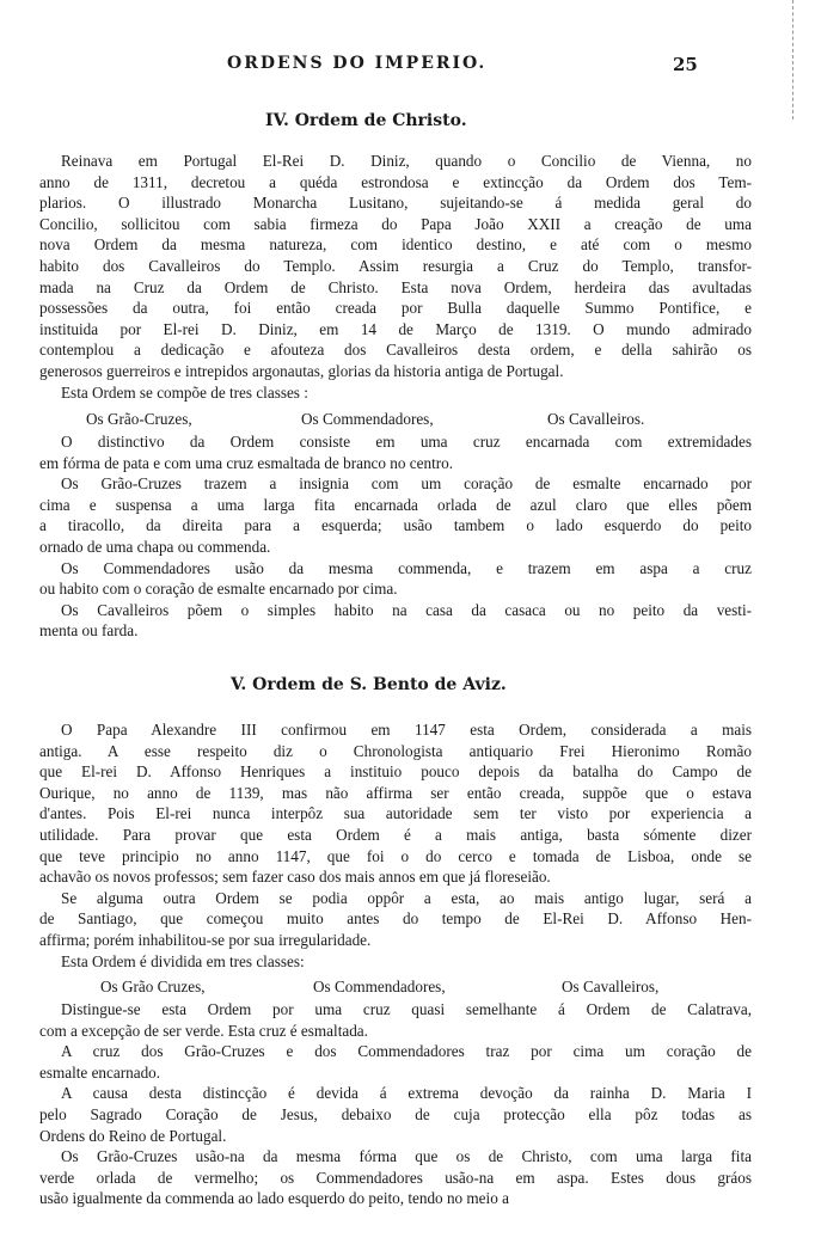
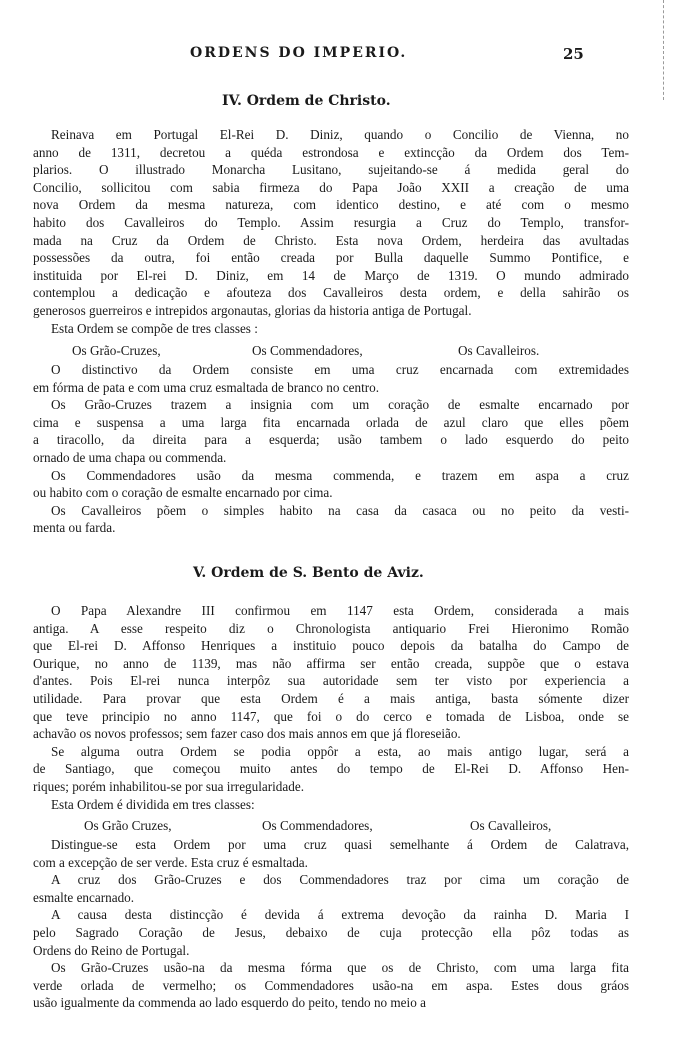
  ORDENS DO IMPERIO.
  25
  IV. Ordem de Christo.
  Reinava em Portugal El-Rei D. Diniz, quando o Concilio de Vienna, no
  anno de 1311, decretou a quéda estrondosa e extincção da Ordem dos Tem-
  plarios. O illustrado Monarcha Lusitano, sujeitando-se á medida geral do
  Concilio, sollicitou com sabia firmeza do Papa João XXII a creação de uma
  nova Ordem da mesma natureza, com identico destino, e até com o mesmo
  habito dos Cavalleiros do Templo. Assim resurgia a Cruz do Templo, transfor-
  mada na Cruz da Ordem de Christo. Esta nova Ordem, herdeira das avultadas
  possessões da outra, foi então creada por Bulla daquelle Summo Pontifice, e
  instituida por El-rei D. Diniz, em 14 de Março de 1319. O mundo admirado
  contemplou a dedicação e afouteza dos Cavalleiros desta ordem, e della sahirão os
  generosos guerreiros e intrepidos argonautas, glorias da historia antiga de Portugal.
  Esta Ordem se compõe de tres classes :
  Os Grão-Cruzes,
  Os Commendadores,
  Os Cavalleiros.
  O distinctivo da Ordem consiste em uma cruz encarnada com extremidades
  em fórma de pata e com uma cruz esmaltada de branco no centro.
  Os Grão-Cruzes trazem a insignia com um coração de esmalte encarnado por
  cima e suspensa a uma larga fita encarnada orlada de azul claro que elles põem
  a tiracollo, da direita para a esquerda; usão tambem o lado esquerdo do peito
  ornado de uma chapa ou commenda.
  Os Commendadores usão da mesma commenda, e trazem em aspa a cruz
  ou habito com o coração de esmalte encarnado por cima.
  Os Cavalleiros põem o simples habito na casa da casaca ou no peito da vesti-
  menta ou farda.
  V. Ordem de S. Bento de Aviz.
  O Papa Alexandre III confirmou em 1147 esta Ordem, considerada a mais
  antiga. A esse respeito diz o Chronologista antiquario Frei Hieronimo Romão
  que El-rei D. Affonso Henriques a instituio pouco depois da batalha do Campo de
  Ourique, no anno de 1139, mas não affirma ser então creada, suppõe que o estava
  d'antes. Pois El-rei nunca interpôz sua autoridade sem ter visto por experiencia a
  utilidade. Para provar que esta Ordem é a mais antiga, basta sómente dizer
  que teve principio no anno 1147, que foi o do cerco e tomada de Lisboa, onde se
  achavão os novos professos; sem fazer caso dos mais annos em que já floreseião.
  Se alguma outra Ordem se podia oppôr a esta, ao mais antigo lugar, será a
  de Santiago, que começou muito antes do tempo de El-Rei D. Affonso Hen-
- affirma; porém inhabilitou-se por sua irregularidade.
+ riques; porém inhabilitou-se por sua irregularidade.
  Esta Ordem é dividida em tres classes:
  Os Grão Cruzes,
  Os Commendadores,
  Os Cavalleiros,
  Distingue-se esta Ordem por uma cruz quasi semelhante á Ordem de Calatrava,
  com a excepção de ser verde. Esta cruz é esmaltada.
  A cruz dos Grão-Cruzes e dos Commendadores traz por cima um coração de
  esmalte encarnado.
  A causa desta distincção é devida á extrema devoção da rainha D. Maria I
  pelo Sagrado Coração de Jesus, debaixo de cuja protecção ella pôz todas as
  Ordens do Reino de Portugal.
  Os Grão-Cruzes usão-na da mesma fórma que os de Christo, com uma larga fita
  verde orlada de vermelho; os Commendadores usão-na em aspa. Estes dous gráos
  usão igualmente da commenda ao lado esquerdo do peito, tendo no meio a
